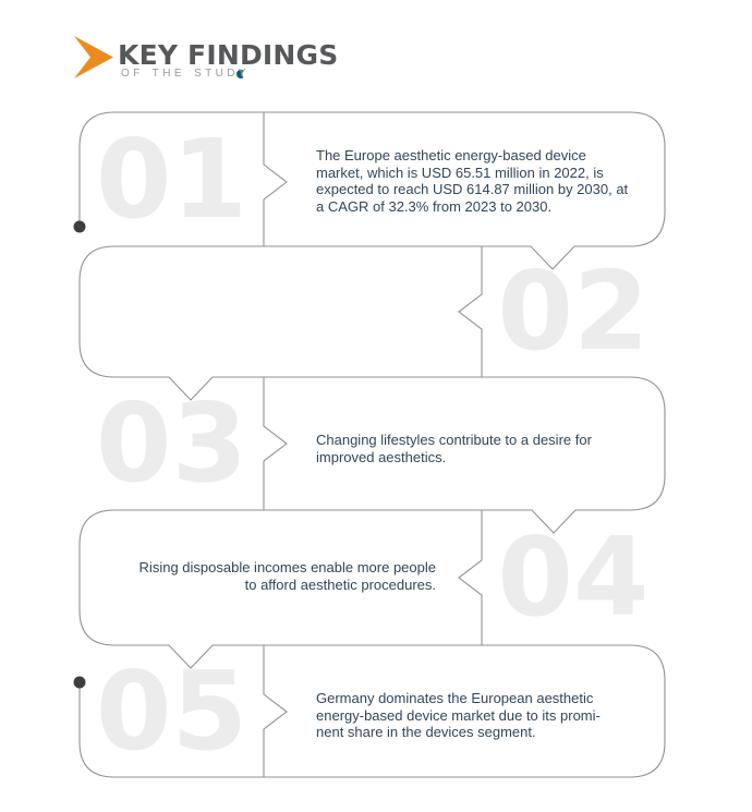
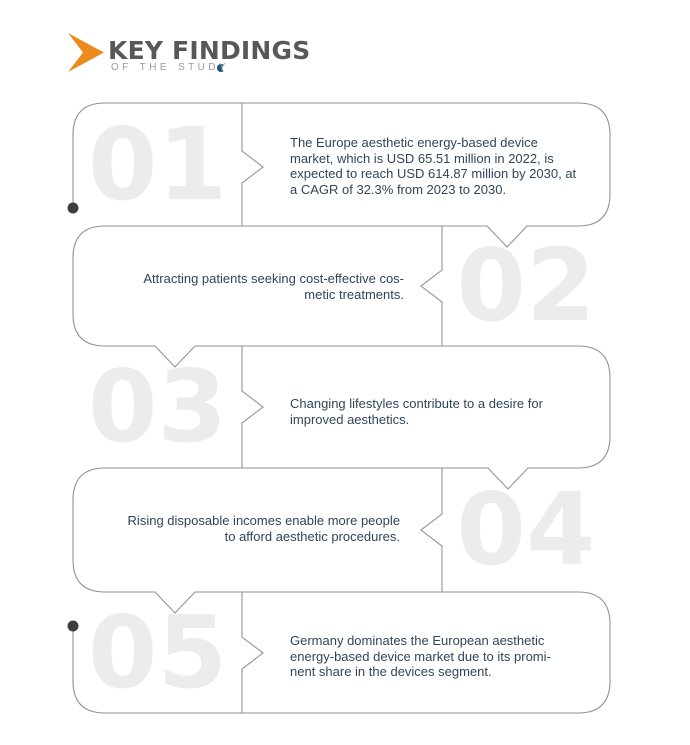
  KEY FINDINGS
  OF THE STUDY
  01
  02
  03
  04
  05
  The Europe aesthetic energy-based device
  market, which is USD 65.51 million in 2022, is
  expected to reach USD 614.87 million by 2030, at
  a CAGR of 32.3% from 2023 to 2030.
+ Attracting patients seeking cost-effective cos-
+ metic treatments.
  Changing lifestyles contribute to a desire for
  improved aesthetics.
  Rising disposable incomes enable more people
  to afford aesthetic procedures.
  Germany dominates the European aesthetic
  energy-based device market due to its promi-
  nent share in the devices segment.
